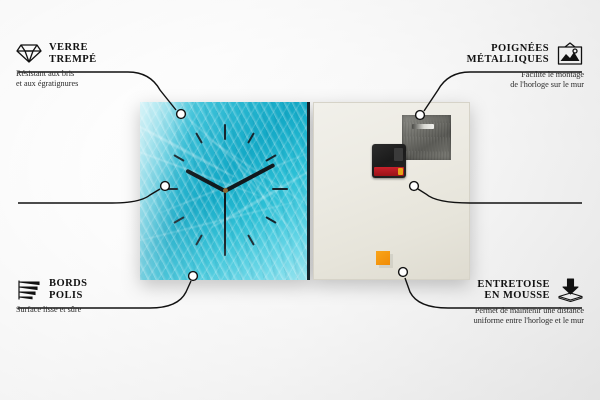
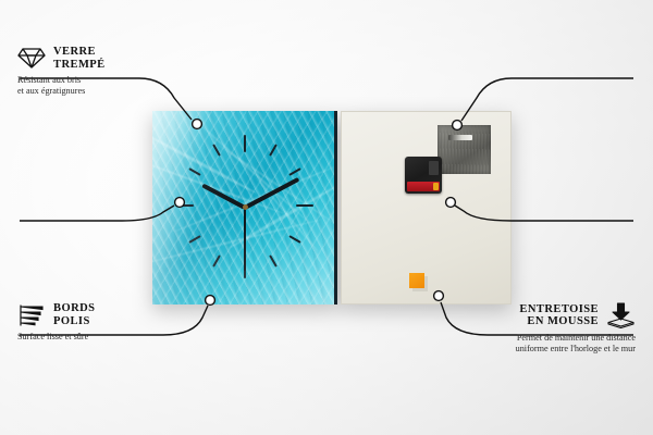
  VERRE
  TREMPÉ
  Résistant aux bris
  et aux égratignures
  BORDS
  POLIS
  Surface lisse et sûre
- POIGNÉES
- MÉTALLIQUES
- Facilite le montage
- de l'horloge sur le mur
  ENTRETOISE
  EN MOUSSE
  Permet de maintenir une distance
  uniforme entre l'horloge et le mur
